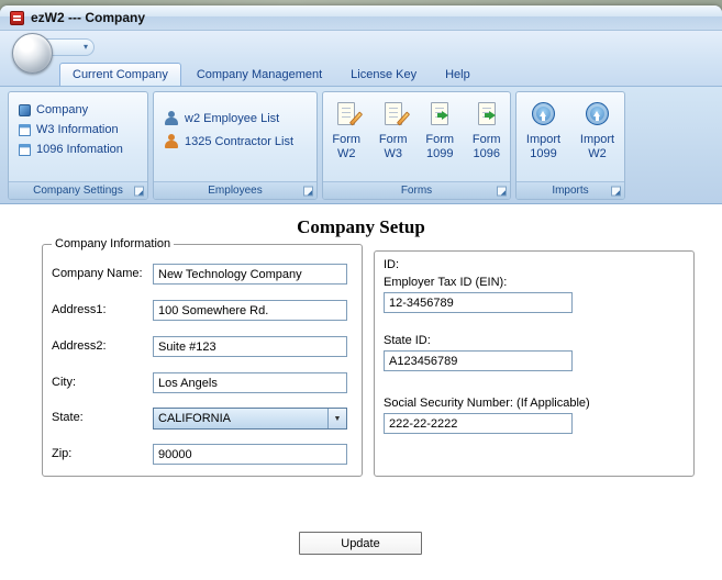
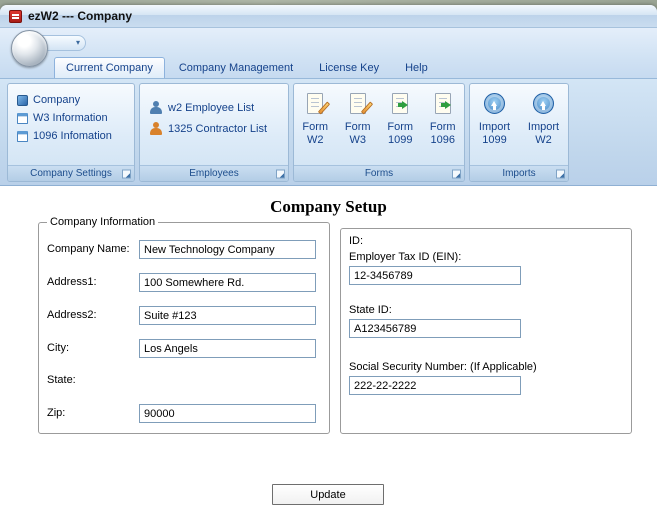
  ezW2 --- Company
  ▾
  Current Company
  Company Management
  License Key
  Help
  Company
  W3 Information
  1096 Infomation
  Company Settings
  w2 Employee List
  1325 Contractor List
  Employees
  Form
  W2
  Form
  W3
  Form
  1099
  Form
  1096
  Forms
  Import
  1099
  Import
  W2
  Imports
  Company Setup
  Company Information
  Company Name:
  New Technology Company
  Address1:
  100 Somewhere Rd.
  Address2:
  Suite #123
  City:
  Los Angels
  State:
- CALIFORNIA
  Zip:
  90000
  ID:
  Employer Tax ID (EIN):
  12-3456789
  State ID:
  A123456789
  Social Security Number: (If Applicable)
  222-22-2222
  Update
